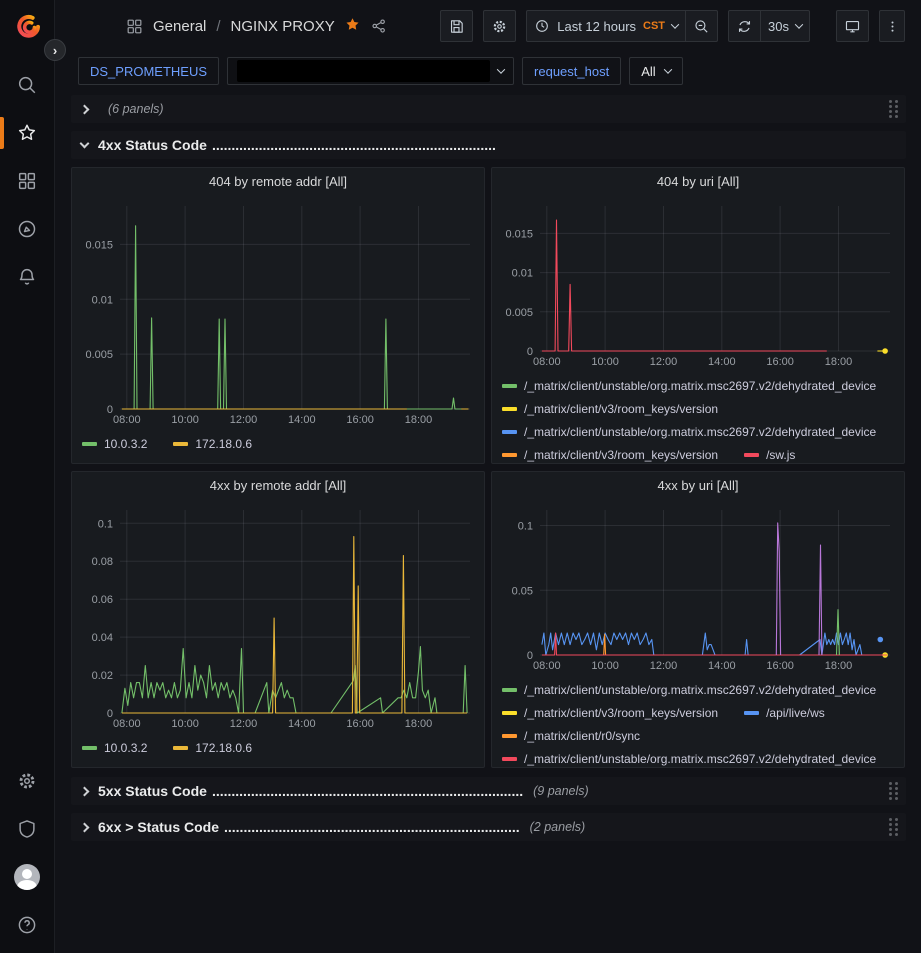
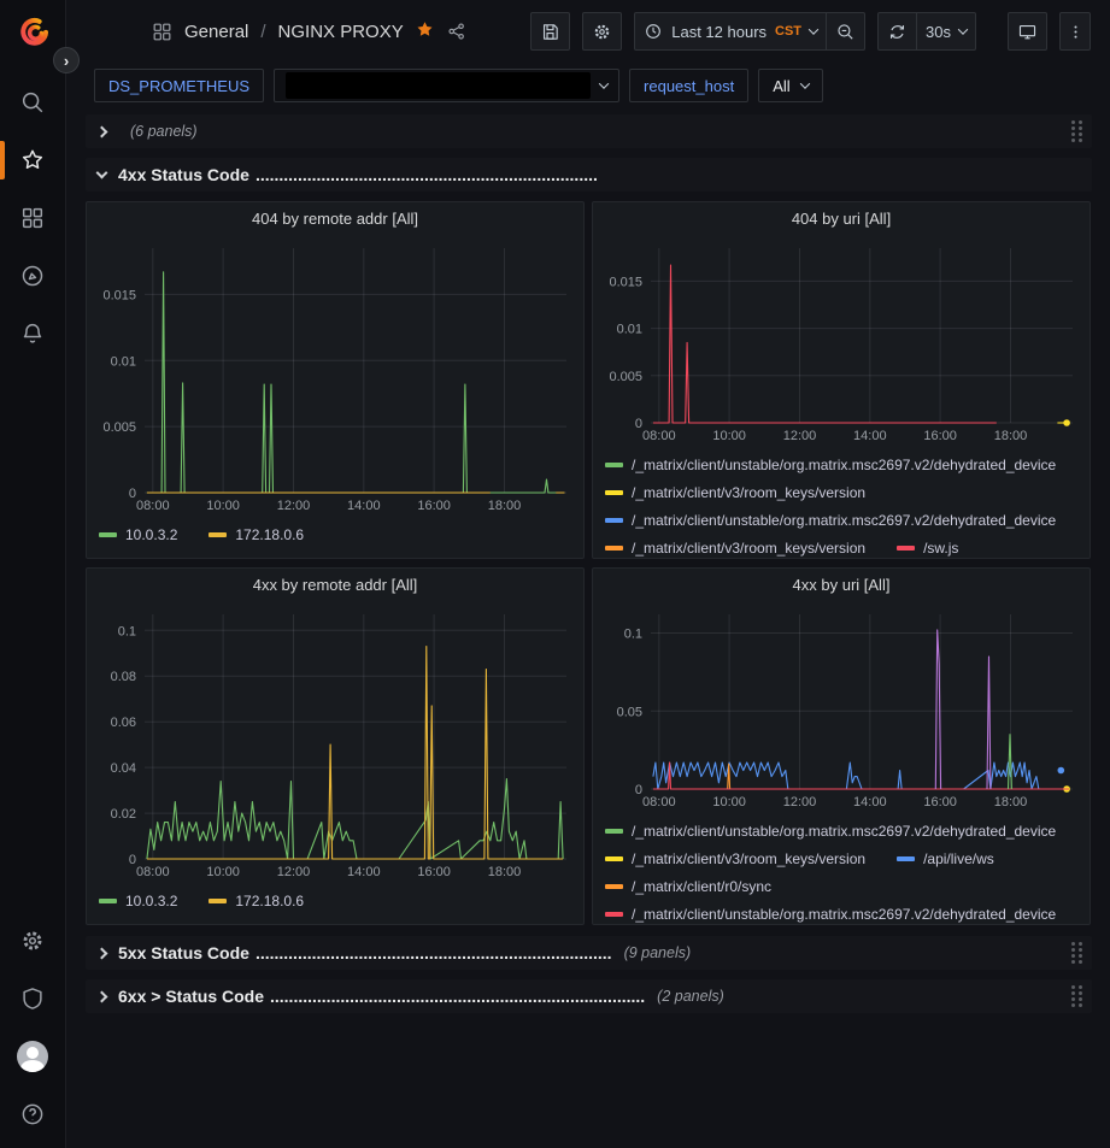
  General
  /
  NGINX PROXY
  Last 12 hours
  CST
  30s
  DS_PROMETHEUS
  request_host
  All
  (6 panels)
  4xx Status Code .........................................................................
  404 by remote addr [All]
  0
  0.005
  0.01
  0.015
  08:00
  10:00
  12:00
  14:00
  16:00
  18:00
  10.0.3.2
  172.18.0.6
  404 by uri [All]
  0
  0.005
  0.01
  0.015
  08:00
  10:00
  12:00
  14:00
  16:00
  18:00
  /_matrix/client/unstable/org.matrix.msc2697.v2/dehydrated_device
  /_matrix/client/v3/room_keys/version
  /_matrix/client/unstable/org.matrix.msc2697.v2/dehydrated_device
  /_matrix/client/v3/room_keys/version
  /sw.js
  4xx by remote addr [All]
  0
  0.02
  0.04
  0.06
  0.08
  0.1
  08:00
  10:00
  12:00
  14:00
  16:00
  18:00
  10.0.3.2
  172.18.0.6
  4xx by uri [All]
  0
  0.05
  0.1
  08:00
  10:00
  12:00
  14:00
  16:00
  18:00
  /_matrix/client/unstable/org.matrix.msc2697.v2/dehydrated_device
  /_matrix/client/v3/room_keys/version
  /api/live/ws
  /_matrix/client/r0/sync
  /_matrix/client/unstable/org.matrix.msc2697.v2/dehydrated_device
- 5xx Status Code ................................................................................
+ 5xx Status Code ............................................................................
  (9 panels)
- 6xx > Status Code ............................................................................
+ 6xx > Status Code ................................................................................
  (2 panels)
  ›
